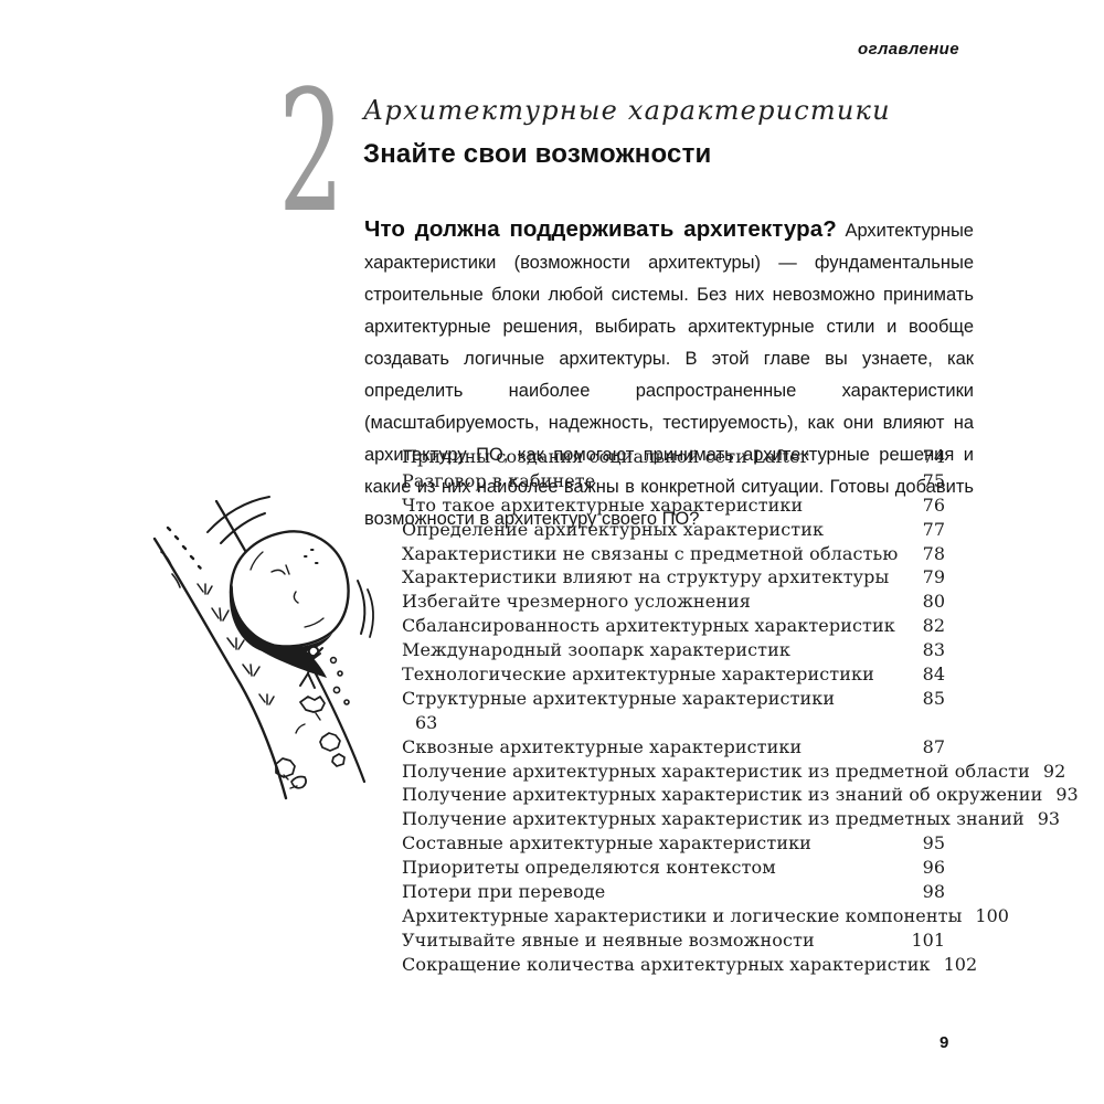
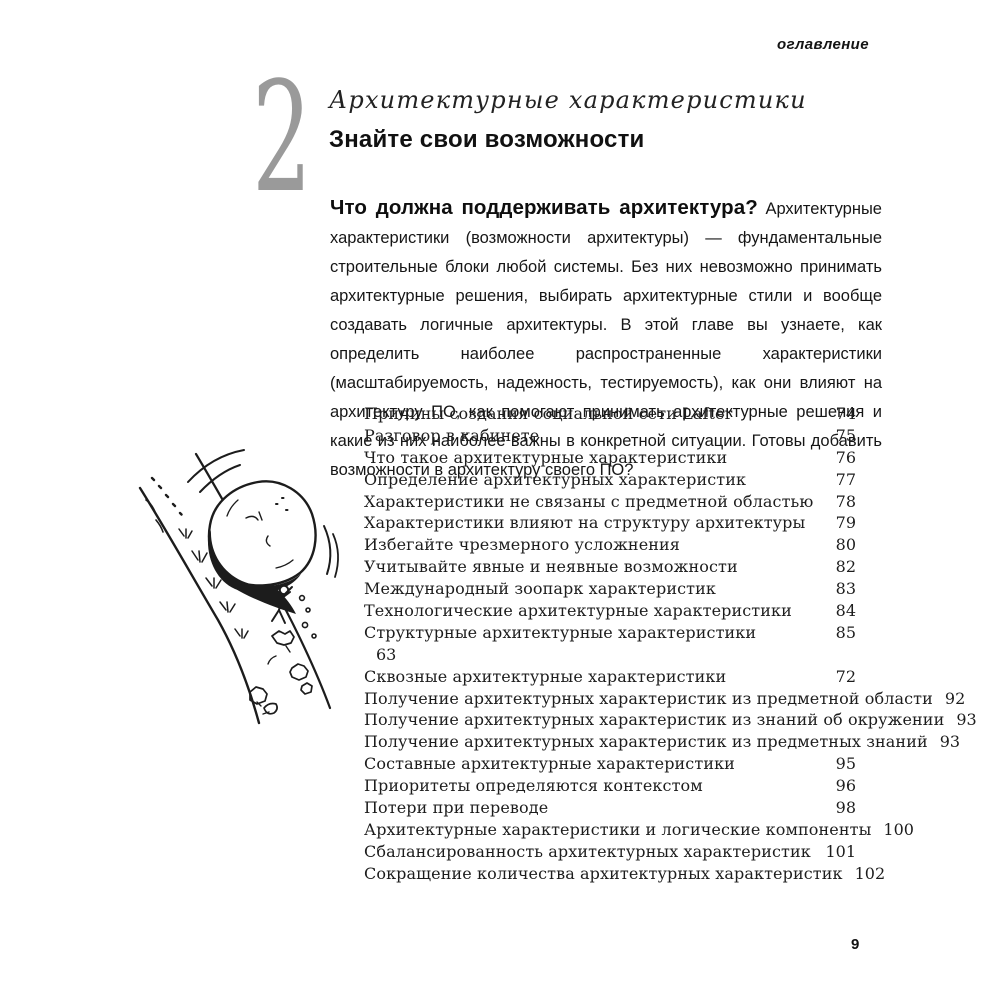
  оглавление
  2
  Архитектурные характеристики
  Знайте свои возможности
  Что должна поддерживать архитектура? Архитектурные характеристики (возможности архитектуры) — фундаментальные строительные блоки любой системы. Без них невозможно принимать архитектурные решения, выбирать архитектурные стили и вообще создавать логичные архитектуры. В этой главе вы узнаете, как определить наиболее распространенные характеристики (масштабируемость, надежность, тестируемость), как они влияют на архитектуру ПО, как помогают принимать архитектурные решения и какие из них наиболее важны в конкретной ситуации. Готовы добавить возможности в архитектуру своего ПО?
  Причины создания социальной сети Lafter
  74
  Разговор в кабинете
  75
  Что такое архитектурные характеристики
  76
  Определение архитектурных характеристик
  77
  Характеристики не связаны с предметной областью
  78
  Характеристики влияют на структуру архитектуры
  79
  Избегайте чрезмерного усложнения
  80
- Сбалансированность архитектурных характеристик
+ Учитывайте явные и неявные возможности
  82
  Международный зоопарк характеристик
  83
  Технологические архитектурные характеристики
  84
  Структурные архитектурные характеристики
  85
  63
  Сквозные архитектурные характеристики
- 87
+ 72
  Получение архитектурных характеристик из предметной области
  92
  Получение архитектурных характеристик из знаний об окружении
  93
  Получение архитектурных характеристик из предметных знаний
  93
  Составные архитектурные характеристики
  95
  Приоритеты определяются контекстом
  96
  Потери при переводе
  98
  Архитектурные характеристики и логические компоненты
  100
- Учитывайте явные и неявные возможности
+ Сбалансированность архитектурных характеристик
  101
  Сокращение количества архитектурных характеристик
  102
  9
